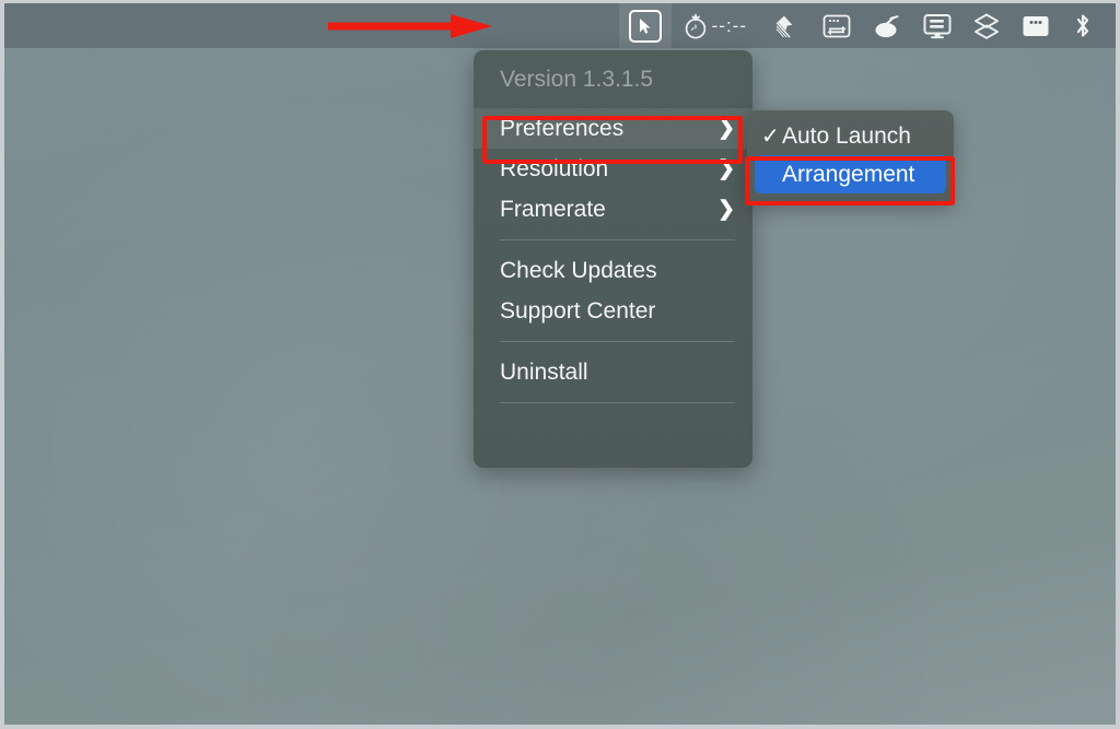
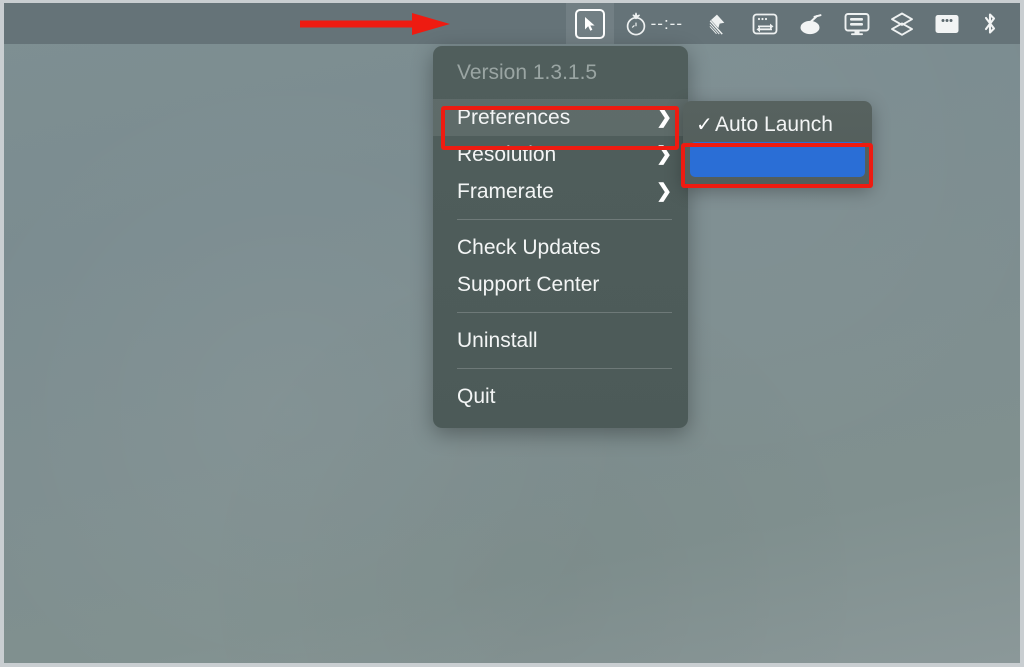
  --:--
  Version 1.3.1.5
  Preferences
  ❯
  Resolution
  ❯
  Framerate
  ❯
  Check Updates
  Support Center
  Uninstall
+ Quit
  ✓
  Auto Launch
- Arrangement
